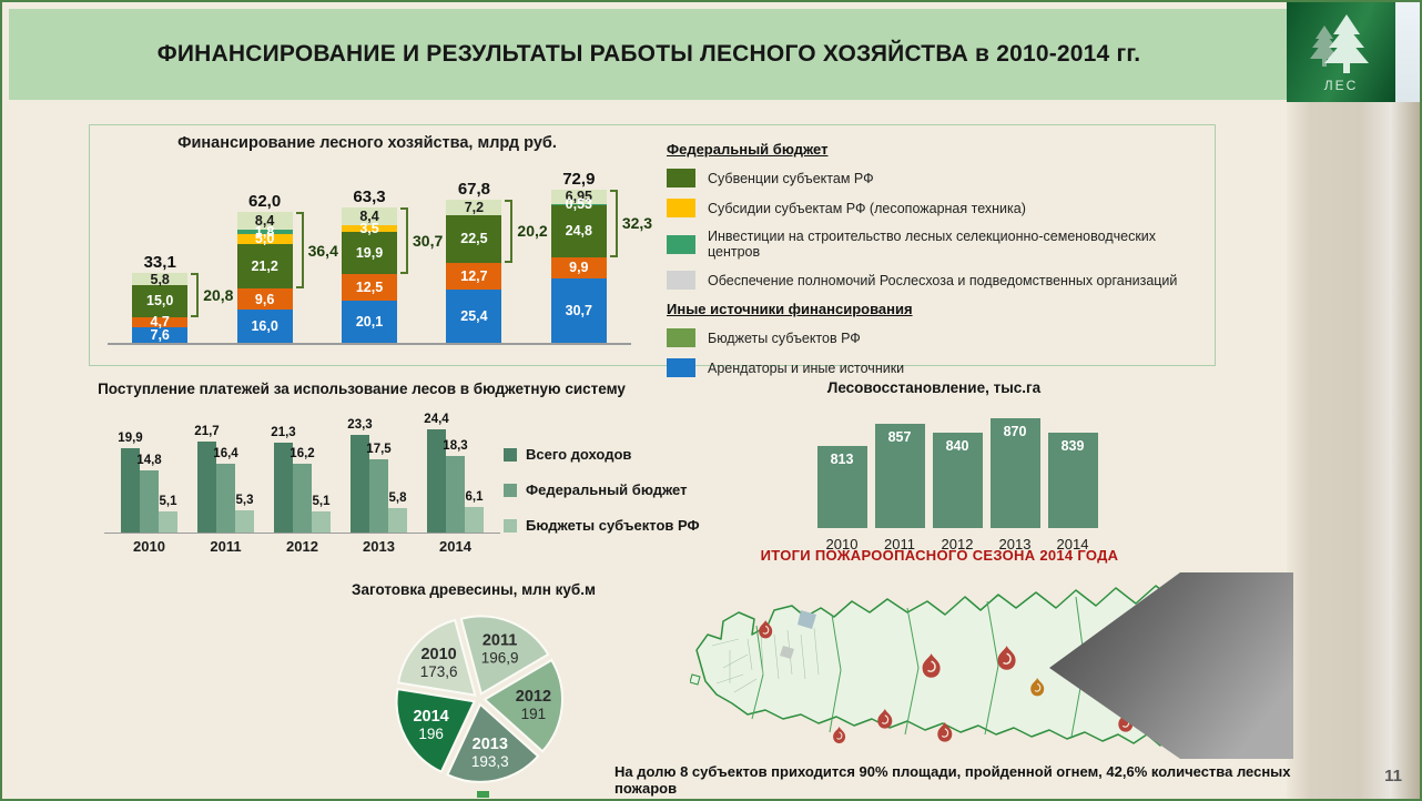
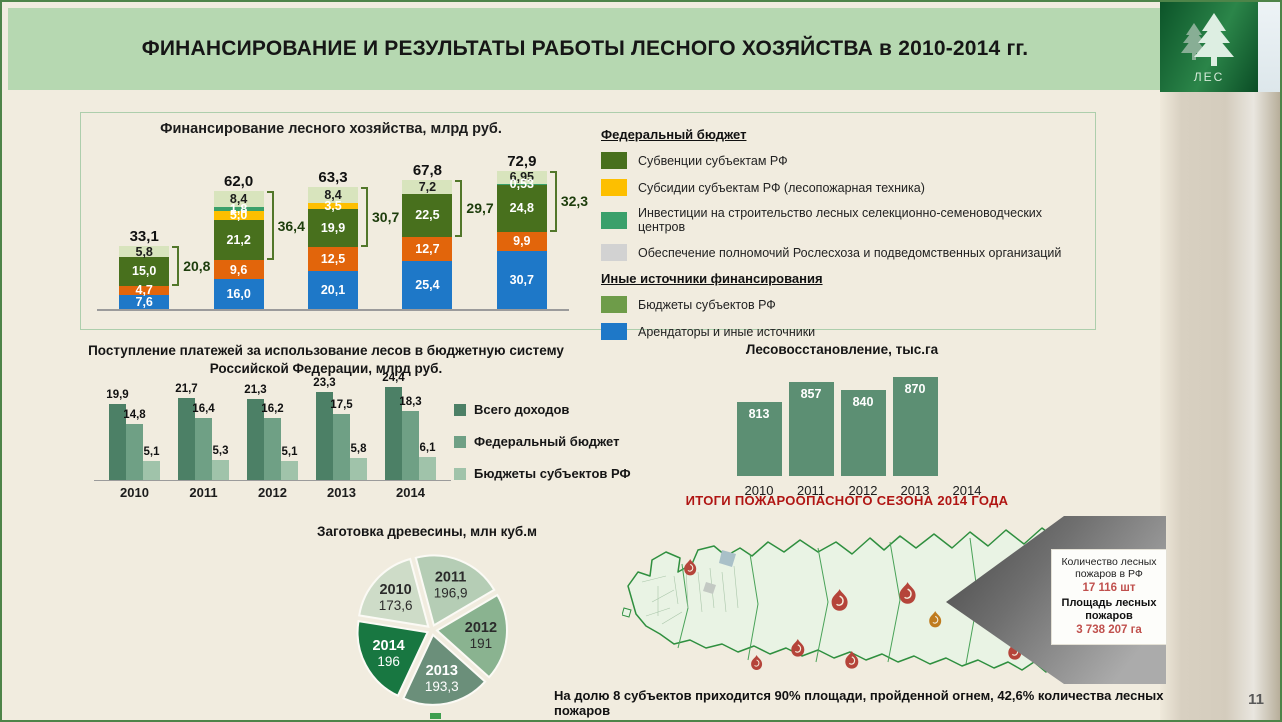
  ФИНАНСИРОВАНИЕ И РЕЗУЛЬТАТЫ РАБОТЫ ЛЕСНОГО ХОЗЯЙСТВА в 2010-2014 гг.
  ЛЕС
  11
  Финансирование лесного хозяйства, млрд руб.
  33,1
  5,8
  15,0
  4,7
  7,6
  20,8
  62,0
  8,4
  1,8
  5,0
  21,2
  9,6
  16,0
  36,4
  63,3
  8,4
  3,5
  19,9
  12,5
  20,1
  30,7
  67,8
  7,2
  22,5
  12,7
  25,4
- 20,2
+ 29,7
  72,9
  6,95
  0,53
  24,8
  9,9
  30,7
  32,3
  Федеральный бюджет
  Субвенции субъектам РФ
  Субсидии субъектам РФ (лесопожарная техника)
  Инвестиции на строительство лесных селекционно-семеноводческих центров
  Обеспечение полномочий Рослесхоза и подведомственных организаций
  Иные источники финансирования
  Бюджеты субъектов РФ
  Арендаторы и иные источники
  Поступление платежей за использование лесов в бюджетную систему
+ Российской Федерации, млрд руб.
  19,9
  14,8
  5,1
  21,7
  16,4
  5,3
  21,3
  16,2
  5,1
  23,3
  17,5
  5,8
  24,4
  18,3
  6,1
  2010
  2011
  2012
  2013
  2014
  Всего доходов
  Федеральный бюджет
  Бюджеты субъектов РФ
  Лесовосстановление, тыс.га
  813
  857
  840
  870
- 839
  2010
  2011
  2012
  2013
  2014
  Заготовка древесины, млн куб.м
  2011
  196,9
  2012
  191
  2013
  193,3
  2014
  196
  2010
  173,6
  ИТОГИ ПОЖАРООПАСНОГО СЕЗОНА 2014 ГОДА
+ Количество лесных пожаров в РФ
+ 17 116 шт
+ Площадь лесных пожаров
+ 3 738 207 га
  На долю 8 субъектов приходится 90% площади, пройденной огнем, 42,6% количества лесных пожаров
